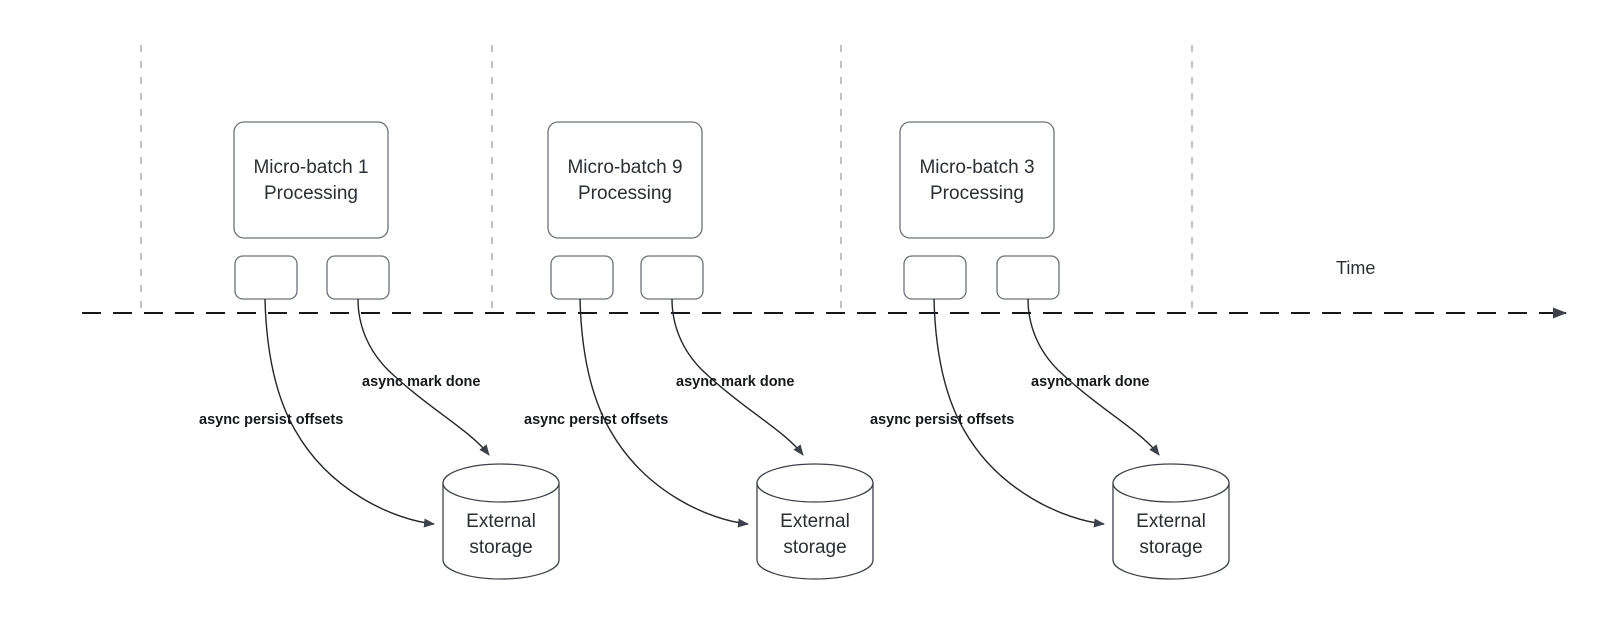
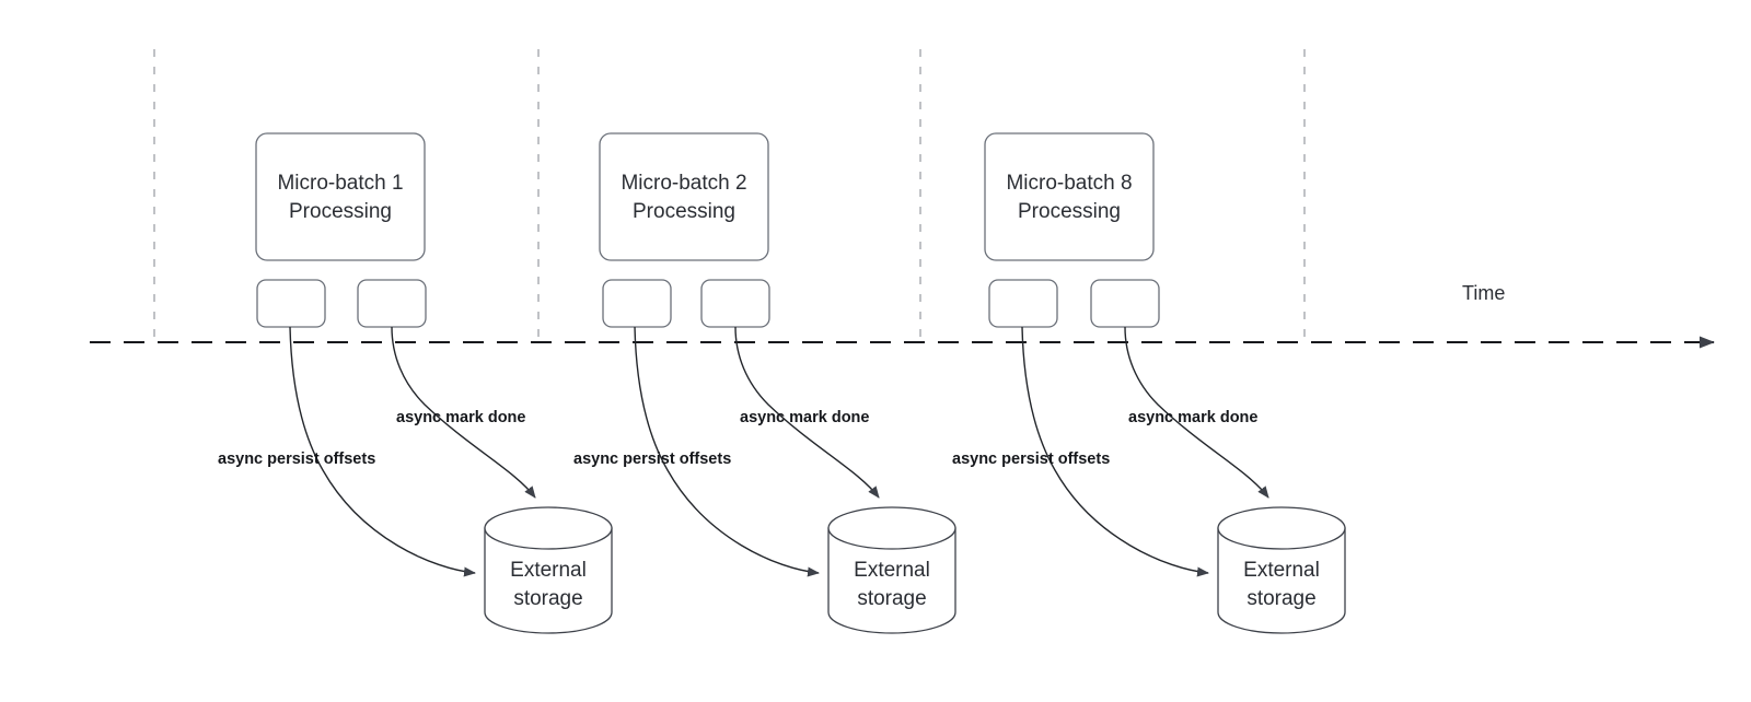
  Micro-batch 1
  Processing
  async persist offsets
  async mark done
  External
  storage
- Micro-batch 9
+ Micro-batch 2
  Processing
  async persist offsets
  async mark done
  External
  storage
- Micro-batch 3
+ Micro-batch 8
  Processing
  async persist offsets
  async mark done
  External
  storage
  Time
